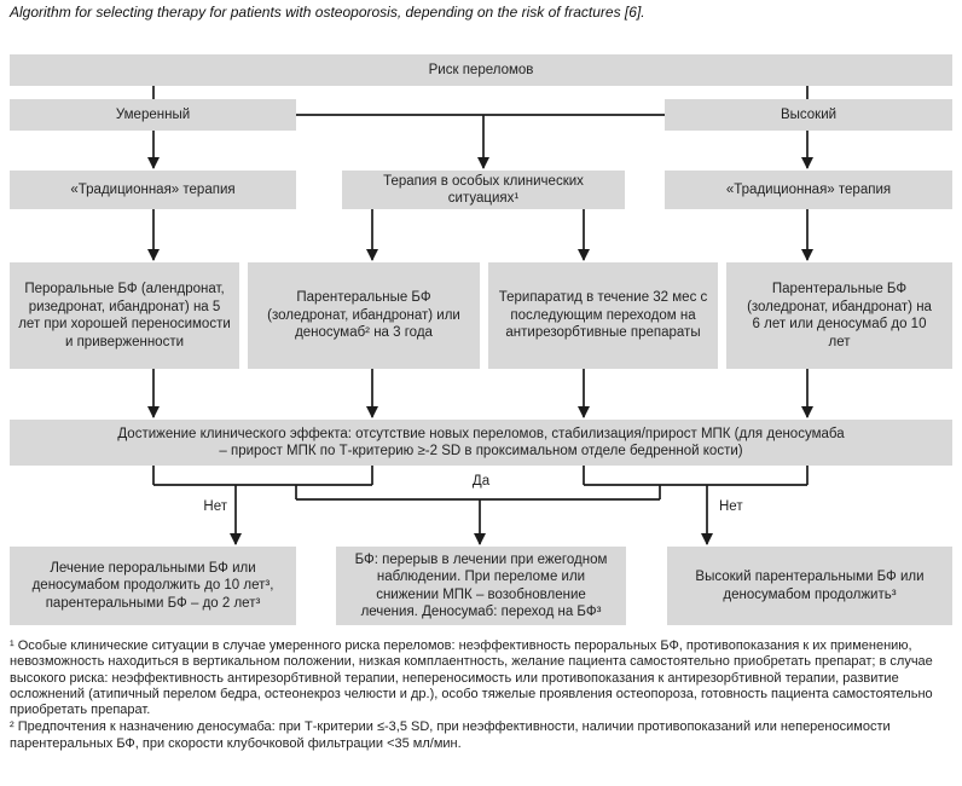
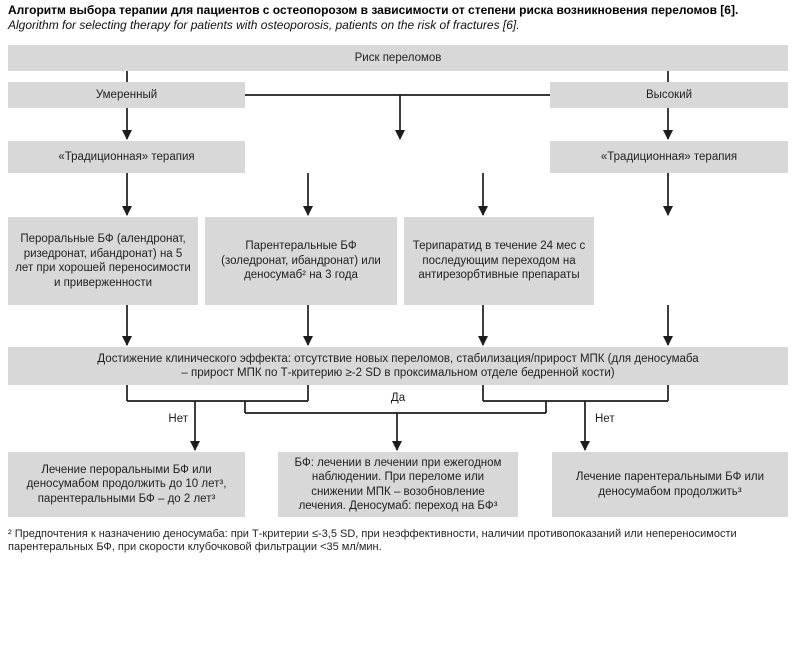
+ Алгоритм выбора терапии для пациентов с остеопорозом в зависимости от степени риска возникновения переломов [6].
- Algorithm for selecting therapy for patients with osteoporosis, depending on the risk of fractures [6].
+ Algorithm for selecting therapy for patients with osteoporosis, patients on the risk of fractures [6].
  Риск переломов
  Умеренный
  Высокий
  «Традиционная» терапия
- Терапия в особых клинических ситуациях¹
  «Традиционная» терапия
  Пероральные БФ (алендронат, ризедронат, ибандронат) на 5 лет при хорошей переносимости и приверженности
  Парентеральные БФ (золедронат, ибандронат) или деносумаб² на 3 года
- Терипаратид в течение 32 мес с последующим переходом на антирезорбтивные препараты
+ Терипаратид в течение 24 мес с последующим переходом на антирезорбтивные препараты
- Парентеральные БФ (золедронат, ибандронат) на 6 лет или деносумаб до 10 лет
  Достижение клинического эффекта: отсутствие новых переломов, стабилизация/прирост МПК (для деносумаба – прирост МПК по Т-критерию ≥-2 SD в проксимальном отделе бедренной кости)
  Лечение пероральными БФ или деносумабом продолжить до 10 лет³, парентеральными БФ – до 2 лет³
- БФ: перерыв в лечении при ежегодном наблюдении. При переломе или снижении МПК – возобновление лечения. Деносумаб: переход на БФ³
+ БФ: лечении в лечении при ежегодном наблюдении. При переломе или снижении МПК – возобновление лечения. Деносумаб: переход на БФ³
- Высокий парентеральными БФ или деносумабом продолжить³
+ Лечение парентеральными БФ или деносумабом продолжить³
  Да
  Нет
  Нет
- ¹ Особые клинические ситуации в случае умеренного риска переломов: неэффективность пероральных БФ, противопоказания к их применению, невозможность находиться в вертикальном положении, низкая комплаентность, желание пациента самостоятельно приобретать препарат; в случае высокого риска: неэффективность антирезорбтивной терапии, непереносимость или противопоказания к антирезорбтивной терапии, развитие осложнений (атипичный перелом бедра, остеонекроз челюсти и др.), особо тяжелые проявления остеопороза, готовность пациента самостоятельно приобретать препарат.
  ² Предпочтения к назначению деносумаба: при Т-критерии ≤-3,5 SD, при неэффективности, наличии противопоказаний или непереносимости парентеральных БФ, при скорости клубочковой фильтрации <35 мл/мин.
